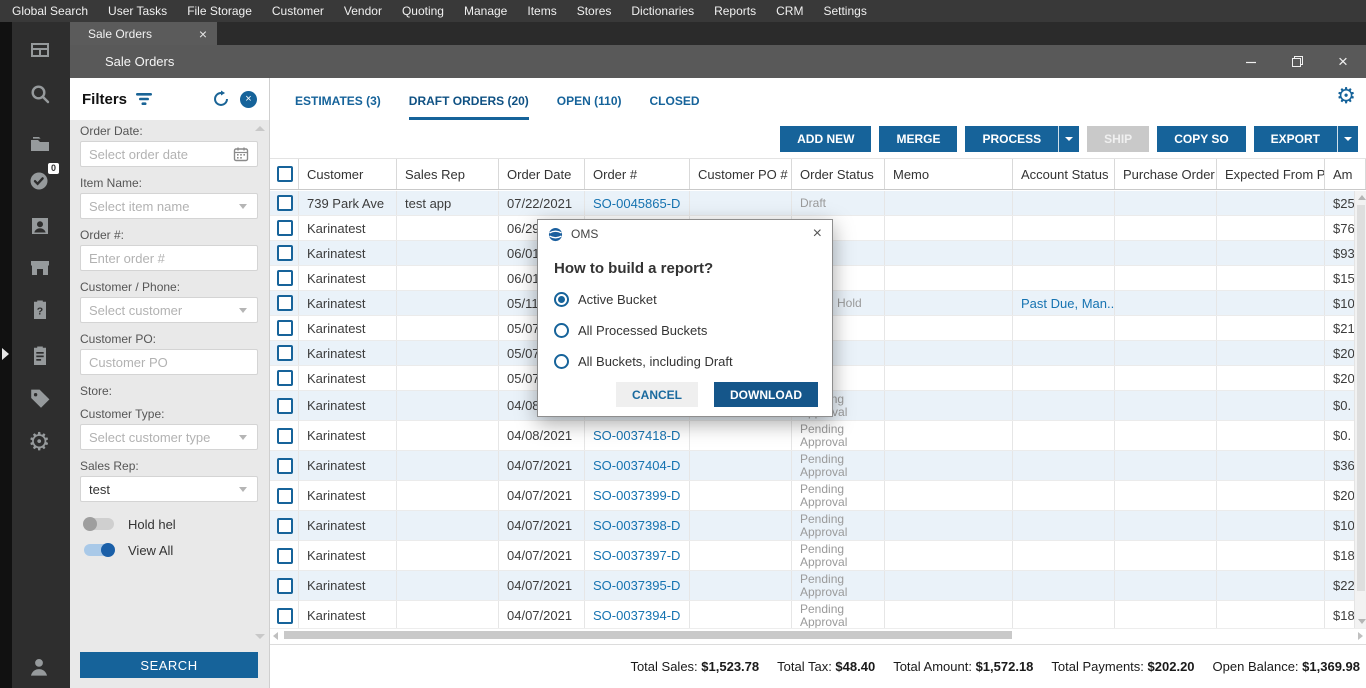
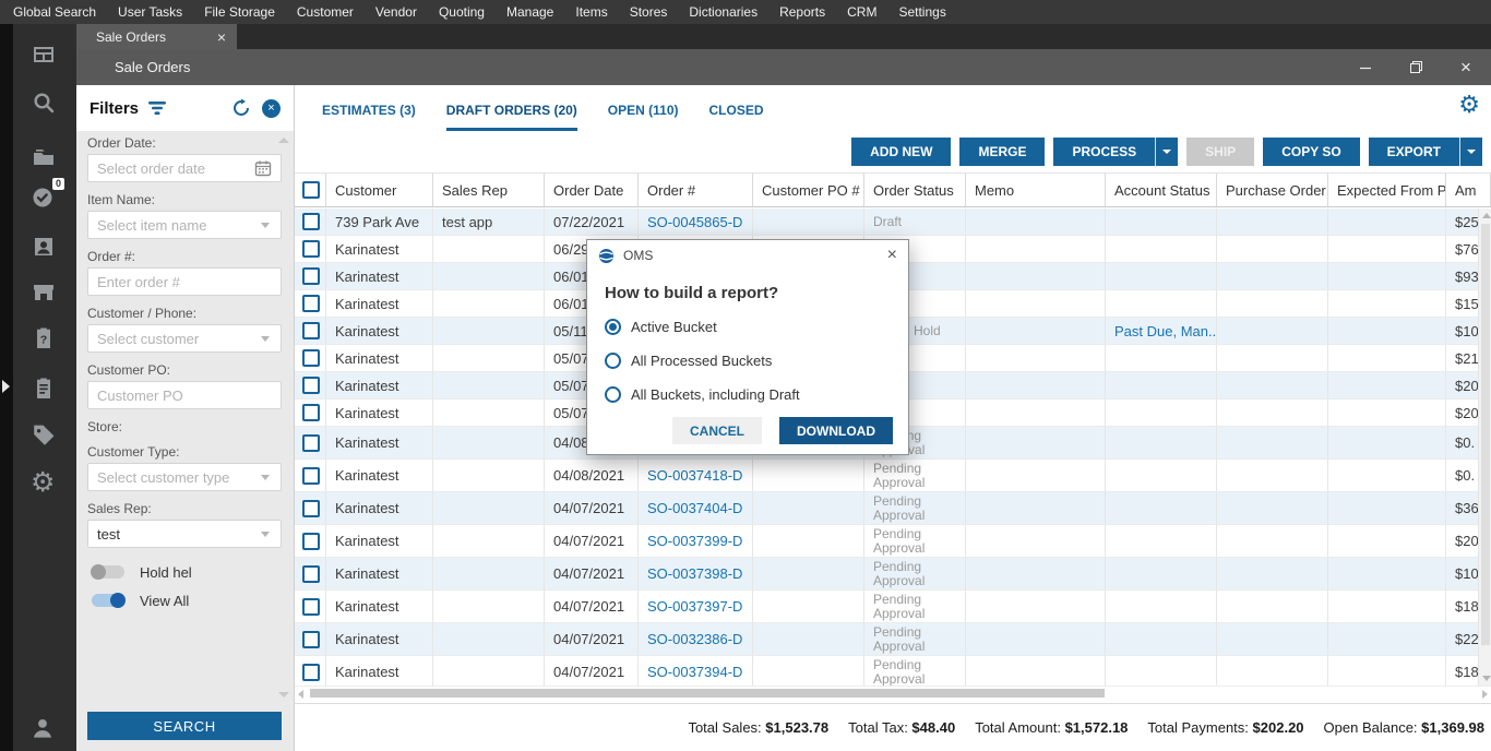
  Global Search
  User Tasks
  File Storage
  Customer
  Vendor
  Quoting
  Manage
  Items
  Stores
  Dictionaries
  Reports
  CRM
  Settings
  0
  ?
  ⚙
  Sale Orders
  ×
  Sale Orders
  ×
  Filters
  ×
  Order Date:
  Select order date
  Item Name:
  Select item name
  Order #:
  Enter order #
  Customer / Phone:
  Select customer
  Customer PO:
  Customer PO
  Store:
  Customer Type:
  Select customer type
  Sales Rep:
  test
  Hold hel
  View All
  SEARCH
  ESTIMATES (3)
  DRAFT ORDERS (20)
  OPEN (110)
  CLOSED
  ⚙
  ADD NEW
  MERGE
  PROCESS
  SHIP
  COPY SO
  EXPORT
  Customer
  Sales Rep
  Order Date
  Order #
  Customer PO #
  Order Status
  Memo
  Account Status
  Purchase Order
  Expected From P
  Am
  739 Park Ave
  test app
  07/22/2021
  SO-0045865-D
  Draft
  $25
  Karinatest
  06/29
  $76
  Karinatest
  06/01
  $93
  Karinatest
  06/01
  $15
  Karinatest
  05/11
  Hold
  Past Due, Man..
  $10
  Karinatest
  05/07
  $21
  Karinatest
  05/07
  $20
  Karinatest
  05/07
  $20
  Karinatest
  04/08
  $0.
  Karinatest
  04/08/2021
  SO-0037418-D
  Pending Approval
  $0.
  Karinatest
  04/07/2021
  SO-0037404-D
  Pending Approval
  $36
  Karinatest
  04/07/2021
  SO-0037399-D
  Pending Approval
  $20
  Karinatest
  04/07/2021
  SO-0037398-D
  Pending Approval
  $10
  Karinatest
  04/07/2021
  SO-0037397-D
  Pending Approval
  $18
  Karinatest
  04/07/2021
- SO-0037395-D
+ SO-0032386-D
  Pending Approval
  $22
  Karinatest
  04/07/2021
  SO-0037394-D
  Pending Approval
  $18
  Total Sales: $1,523.78
  Total Tax: $48.40
  Total Amount: $1,572.18
  Total Payments: $202.20
  Open Balance: $1,369.98
  OMS
  ×
  How to build a report?
  Active Bucket
  All Processed Buckets
  All Buckets, including Draft
  CANCEL
  DOWNLOAD
